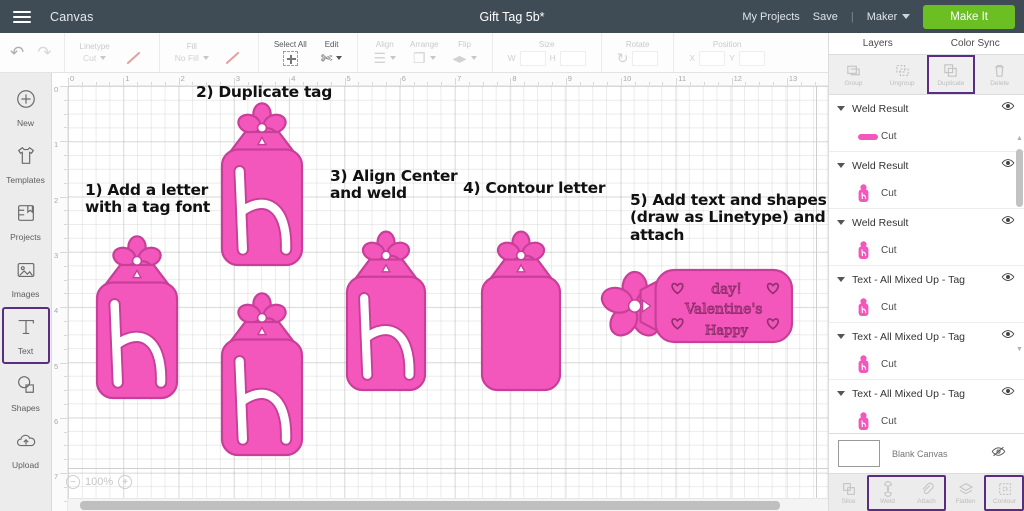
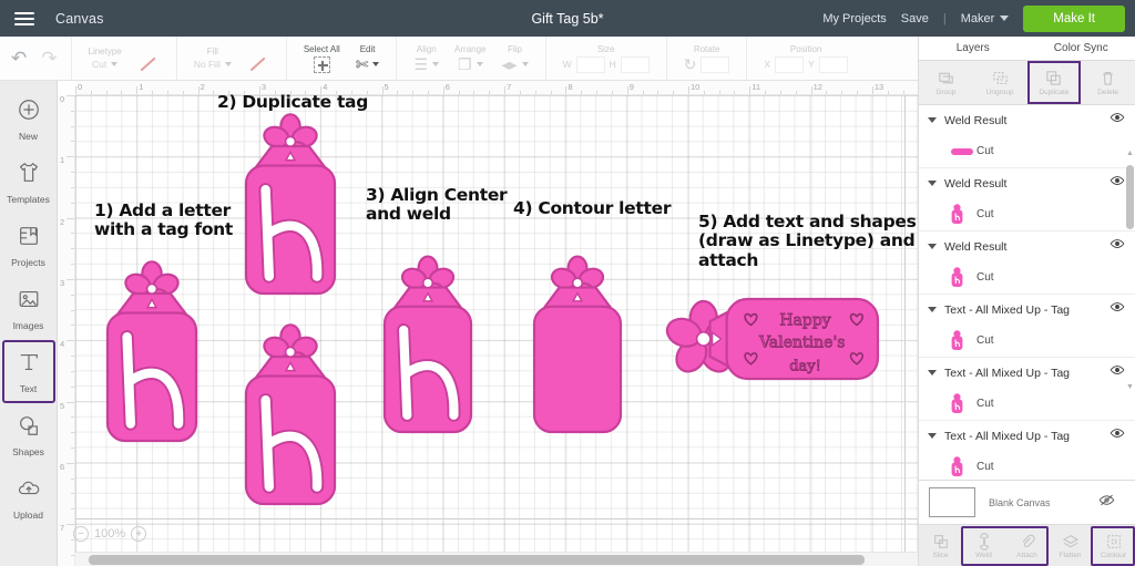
  Canvas
  Gift Tag 5b*
  My Projects
  Save
  |
  Maker
  Make It
  ↶
  ↷
  Linetype
  Cut
  Fill
  No Fill
  Select All
  Edit
  ✄
  Align
  ☰
  Arrange
  ❐
  Flip
  ◂▸
  Size
  W
  H
  Rotate
  ↻
  Position
  X
  Y
  New
  Templates
  Projects
  Images
  Text
  Shapes
  Upload
  0
  1
  2
  3
  4
  5
  6
  7
  8
  9
  10
  11
  12
  13
  0
  1
  2
  3
  4
  5
  6
  7
- day!
+ Happy
  Valentine's
- Happy
+ day!
  1) Add a letter
  with a tag font
  2) Duplicate tag
  3) Align Center
  and weld
  4) Contour letter
  5) Add text and shapes
  (draw as Linetype) and
  attach
  −
  100%
  +
  Layers
  Color Sync
  Weld Result
  Cut
  Weld Result
  Cut
  Weld Result
  Cut
  Text - All Mixed Up - Tag
  Cut
  Text - All Mixed Up - Tag
  Cut
  Text - All Mixed Up - Tag
  Cut
  Blank Canvas
